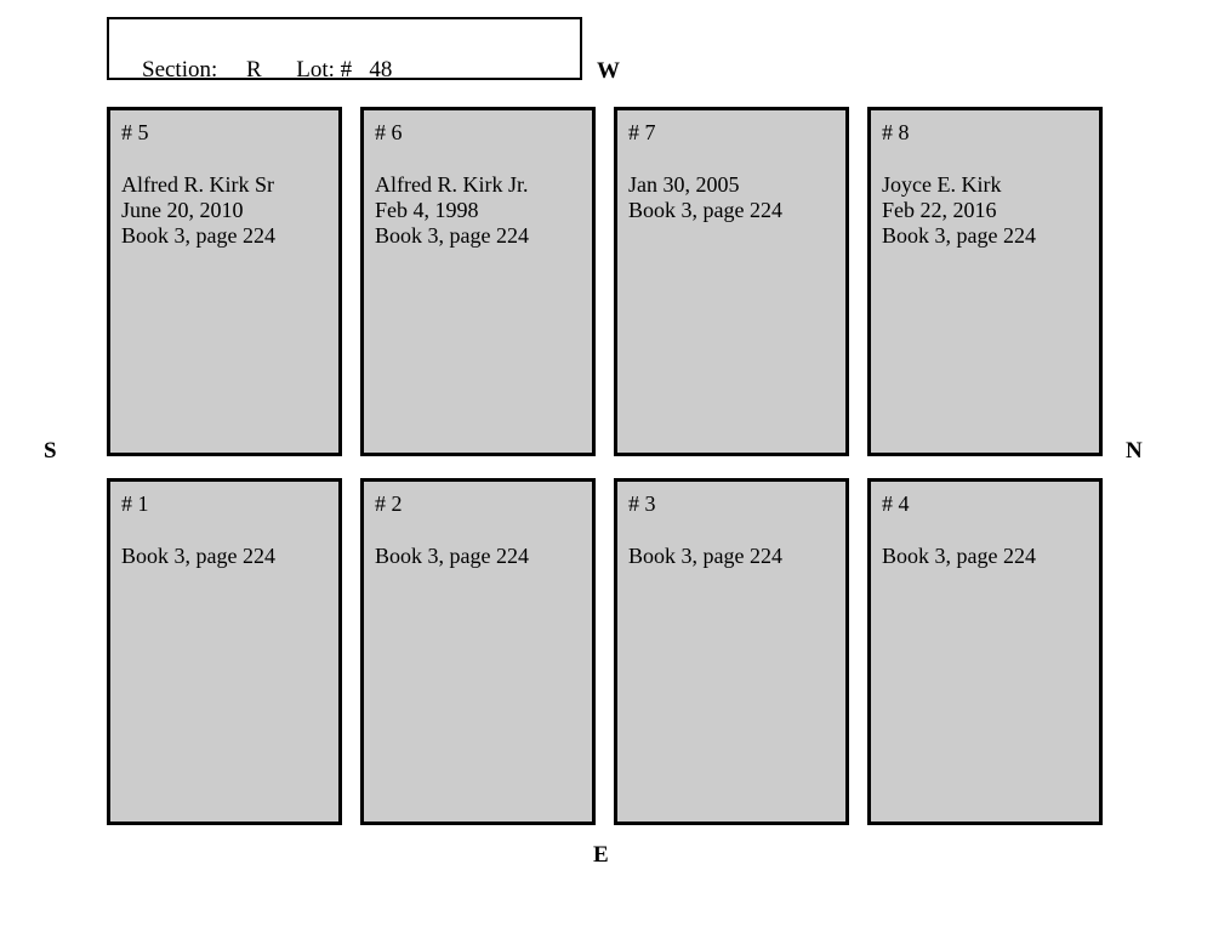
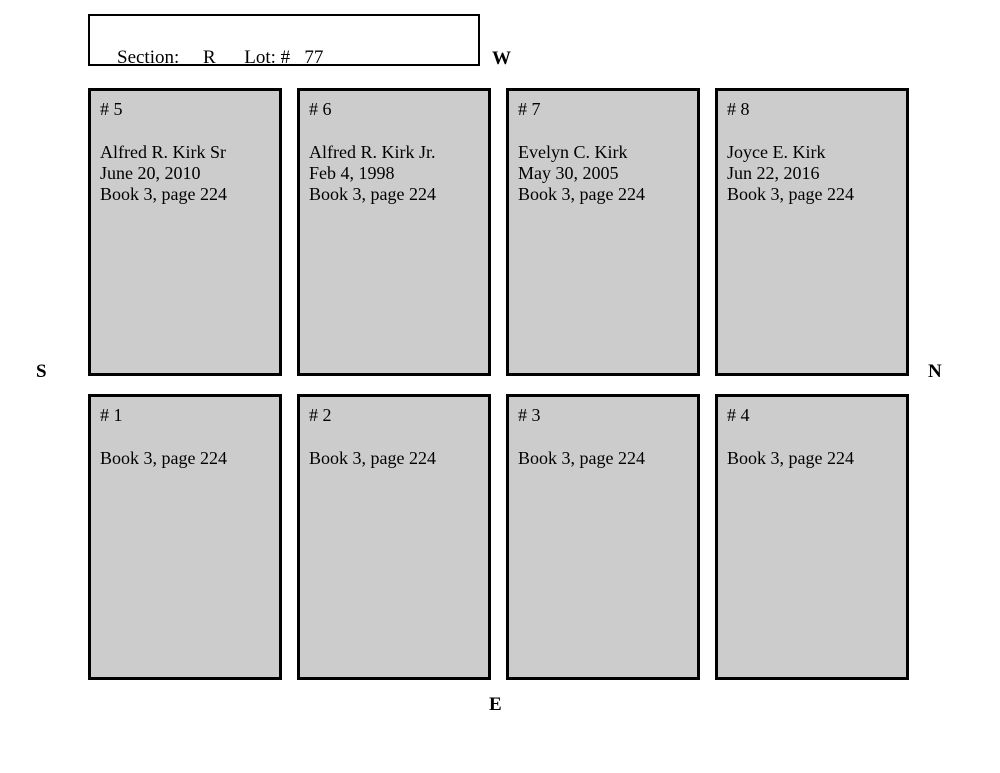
- Section: R Lot: # 48
+ Section: R Lot: # 77
  W
  N
  S
  E
  # 5
  Alfred R. Kirk Sr
  June 20, 2010
  Book 3, page 224
  # 6
  Alfred R. Kirk Jr.
  Feb 4, 1998
  Book 3, page 224
  # 7
+ Evelyn C. Kirk
- Jan 30, 2005
+ May 30, 2005
  Book 3, page 224
  # 8
  Joyce E. Kirk
- Feb 22, 2016
+ Jun 22, 2016
  Book 3, page 224
  # 1
  Book 3, page 224
  # 2
  Book 3, page 224
  # 3
  Book 3, page 224
  # 4
  Book 3, page 224
